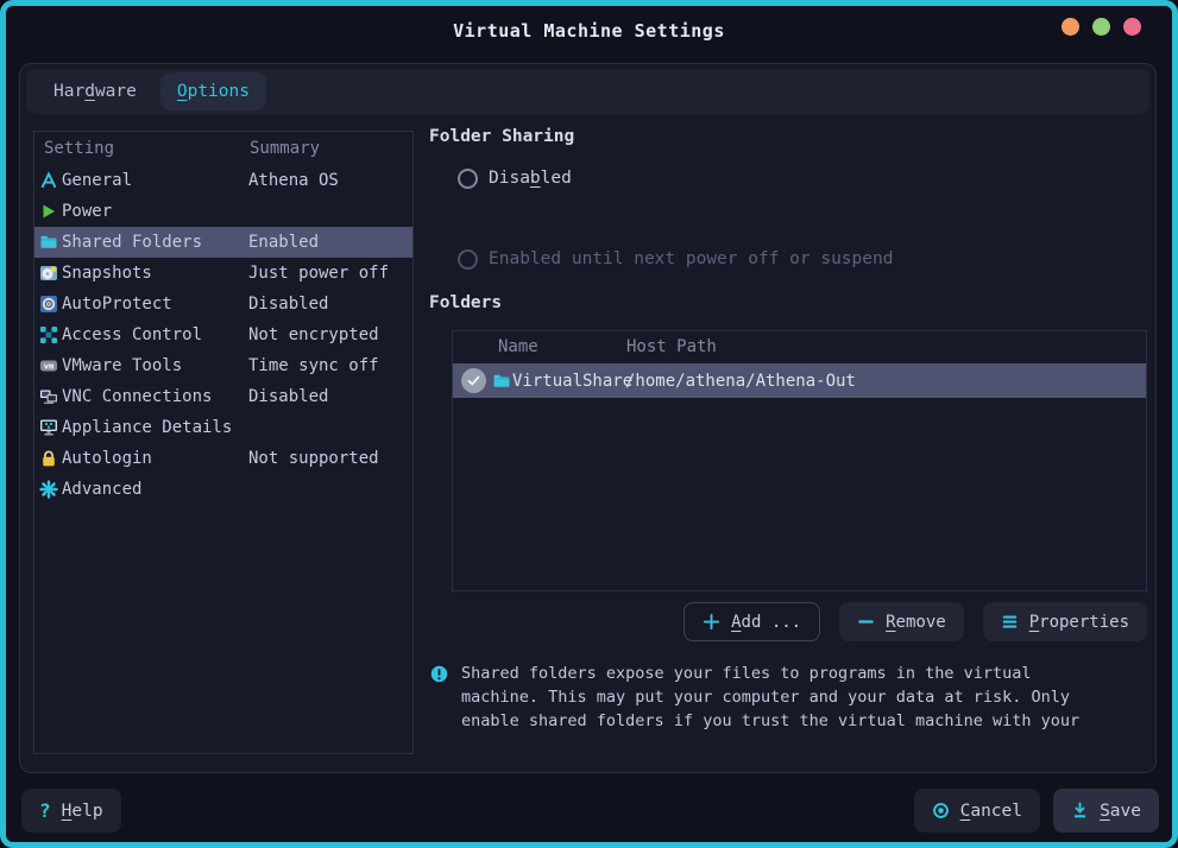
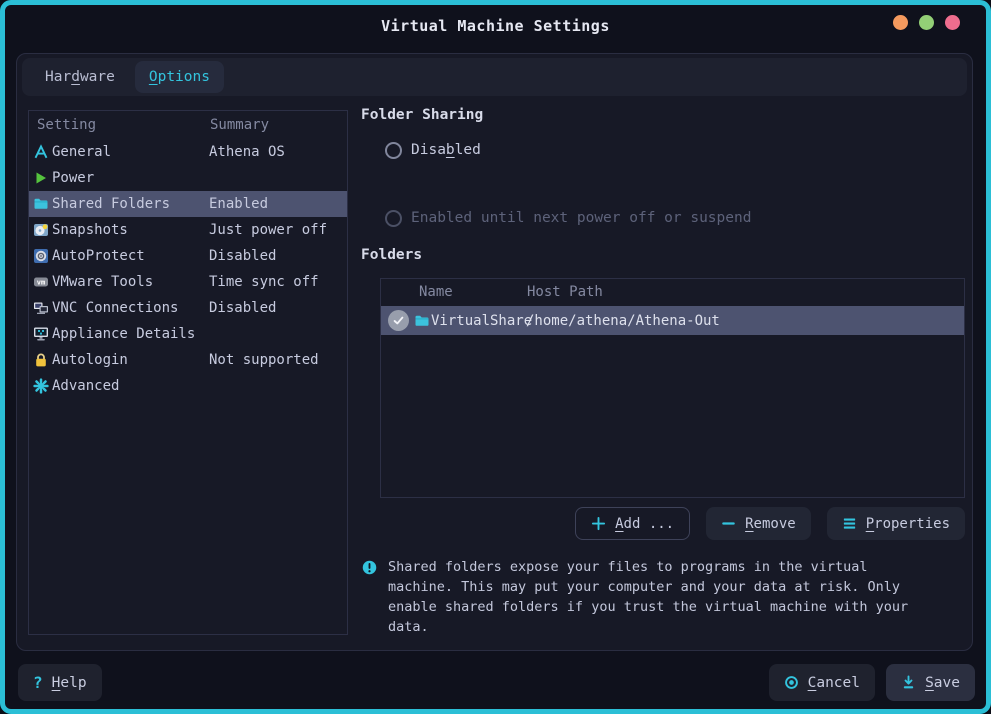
  Virtual Machine Settings
  Hardware
  Options
  Setting
  Summary
  General
  Athena OS
  Power
  Shared Folders
  Enabled
  Snapshots
  Just power off
  AutoProtect
  Disabled
- Access Control
- Not encrypted
  vm
  VMware Tools
  Time sync off
  VNC Connections
  Disabled
  Appliance Details
  Autologin
  Not supported
  Advanced
  Folder Sharing
  Disabled
  Enabled until next power off or suspend
  Folders
  Name
  Host Path
  VirtualShare
  /home/athena/Athena-Out
  Add ...
  Remove
  Properties
  Shared folders expose your files to programs in the virtual
  machine. This may put your computer and your data at risk. Only
  enable shared folders if you trust the virtual machine with your
+ data.
  ?
  Help
  Cancel
  Save
